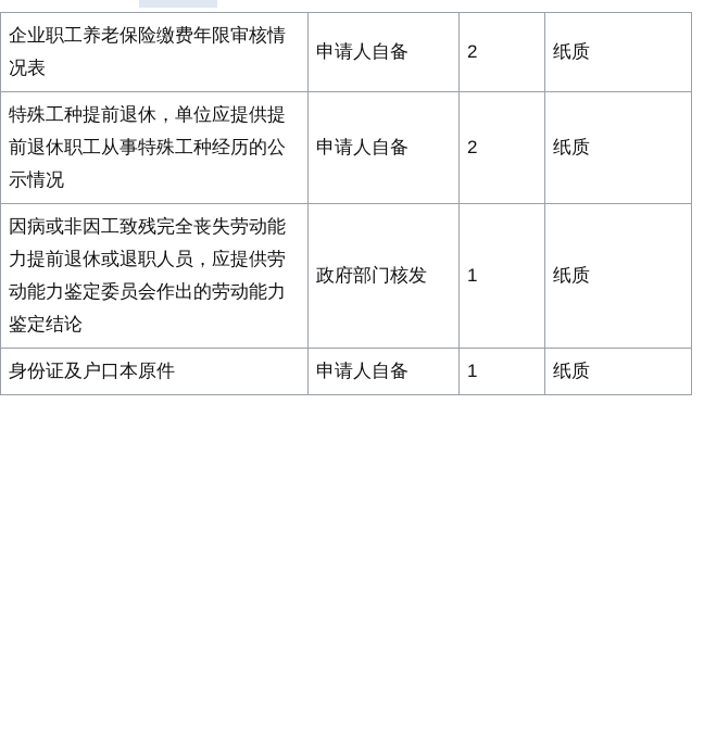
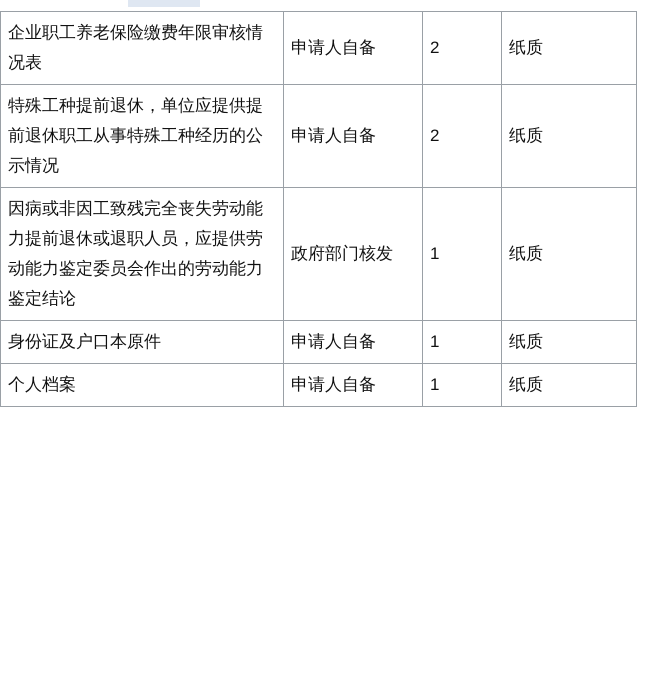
  企业职工养老保险缴费年限审核情况表	申请人自备	2	纸质
  特殊工种提前退休，单位应提供提前退休职工从事特殊工种经历的公示情况	申请人自备	2	纸质
  因病或非因工致残完全丧失劳动能力提前退休或退职人员，应提供劳动能力鉴定委员会作出的劳动能力鉴定结论	政府部门核发	1	纸质
  身份证及户口本原件	申请人自备	1	纸质
+ 个人档案	申请人自备	1	纸质
